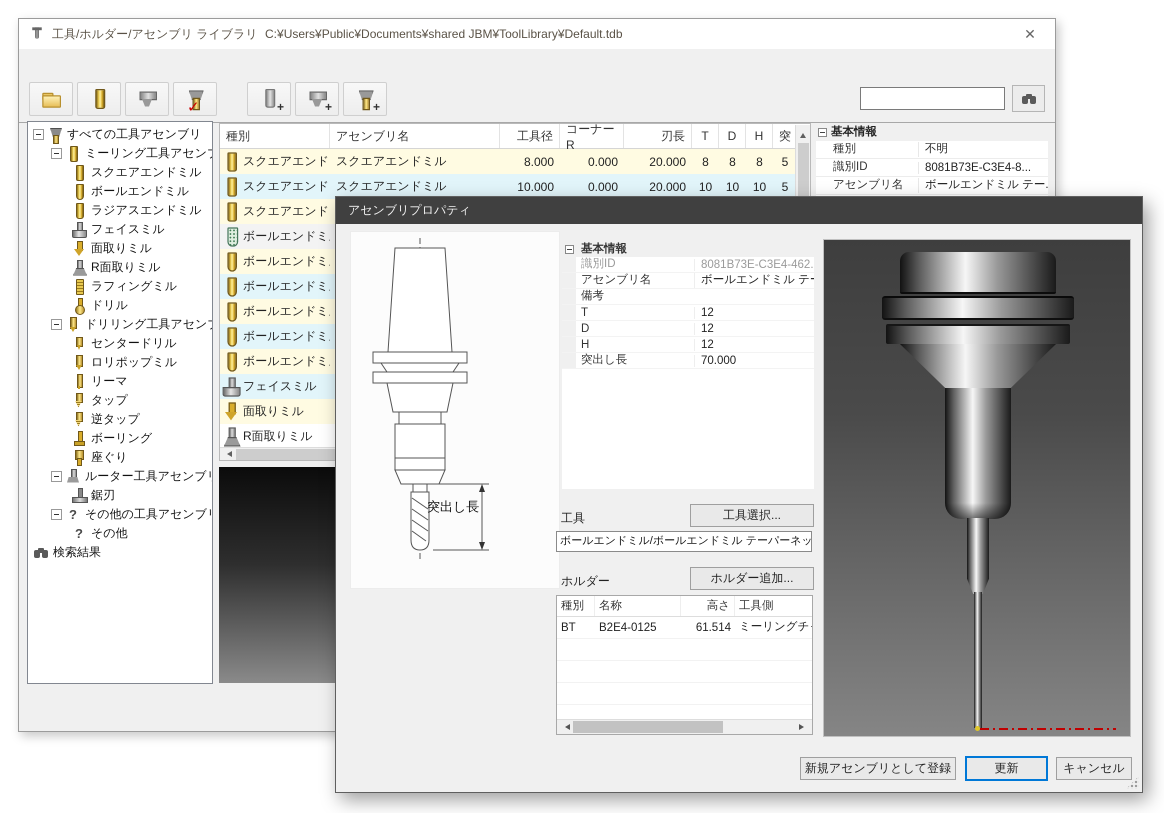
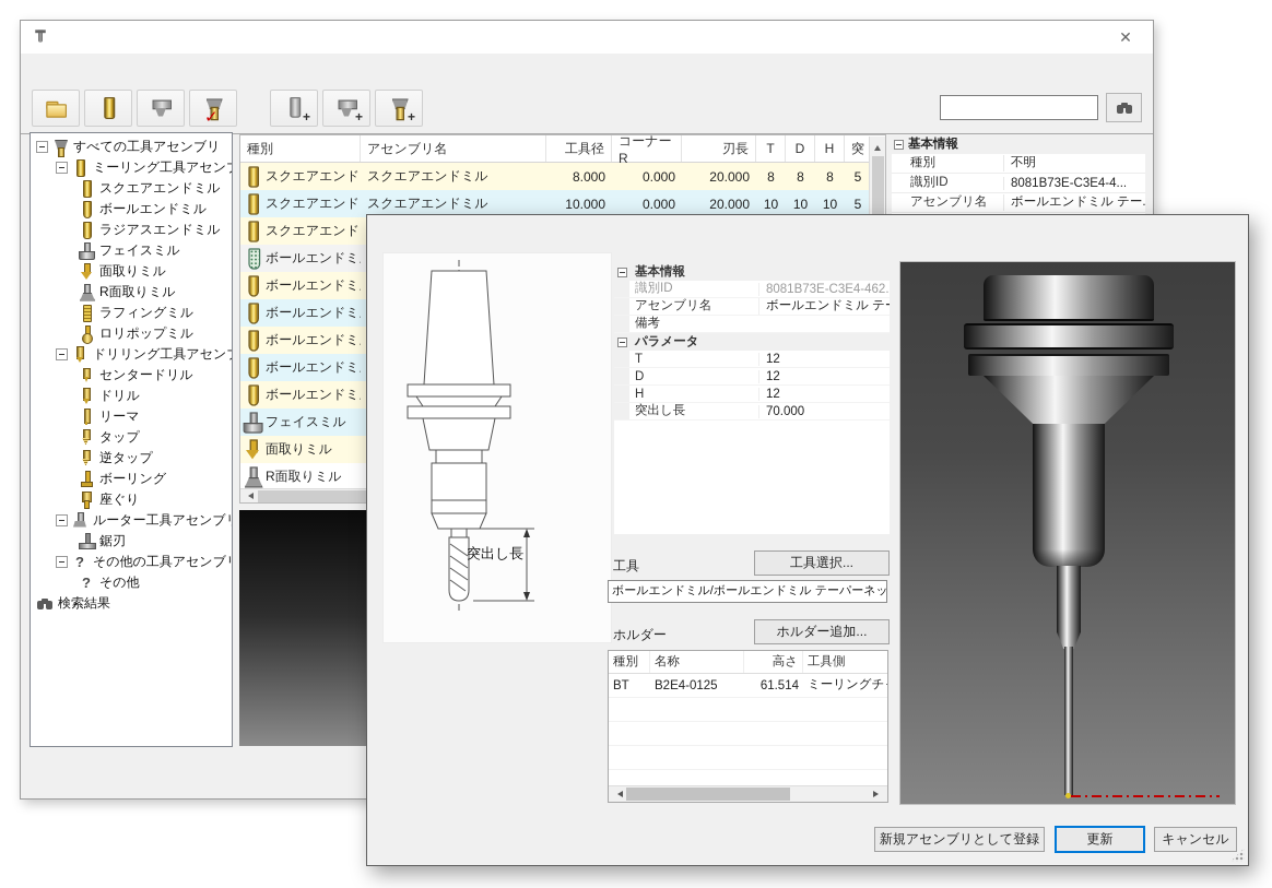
- 工具/ホルダー/アセンブリ ライブラリ C:¥Users¥Public¥Documents¥shared JBM¥ToolLibrary¥Default.tdb
  ✕
  すべての工具アセンブリ
  ミーリング工具アセン
  スクエアエンドミル
  ボールエンドミル
  ラジアスエンドミル
  フェイスミル
  面取りミル
  R面取りミル
  ラフィングミル
- ドリル
+ ロリポップミル
  ドリリング工具アセン
  センタードリル
- ロリポップミル
+ ドリル
  リーマ
  タップ
  逆タップ
  ボーリング
  座ぐり
  ルーター工具アセンブ
  鋸刃
  その他の工具アセンブ
  その他
  検索結果
  種別
  アセンブリ名
  工具径
  コーナーR
  刃長
  T
  D
  H
  突
  スクエアエンド
  スクエアエンドミル
  8.000
  0.000
  20.000
  8
  8
  8
  5
  スクエアエンド
  スクエアエンドミル
  10.000
  0.000
  20.000
  10
  10
  10
  5
  スクエアエンド
  ボールエンドミ
  ボールエンドミ
  ボールエンドミ
  ボールエンドミ
  ボールエンドミ
  ボールエンドミ
  フェイスミル
  面取りミル
  R面取りミル
  基本情報
  種別
  不明
  識別ID
- 8081B73E-C3E4-8...
+ 8081B73E-C3E4-4...
  アセンブリ名
  ボールエンドミル テー.
- アセンブリプロパティ
  突出し長
  基本情報
  識別ID
  8081B73E-C3E4-462.
  アセンブリ名
  備考
+ パラメータ
  T
  12
  D
  12
  H
  12
  突出し長
  70.000
  工具
  工具選択...
  ボールエンドミル/ボールエンドミル テーパーネッ
  ホルダー
  ホルダー追加...
  種別
  名称
  高さ
  工具側
  BT
  B2E4-0125
  61.514
  新規アセンブリとして登録
  更新
  キャンセル
